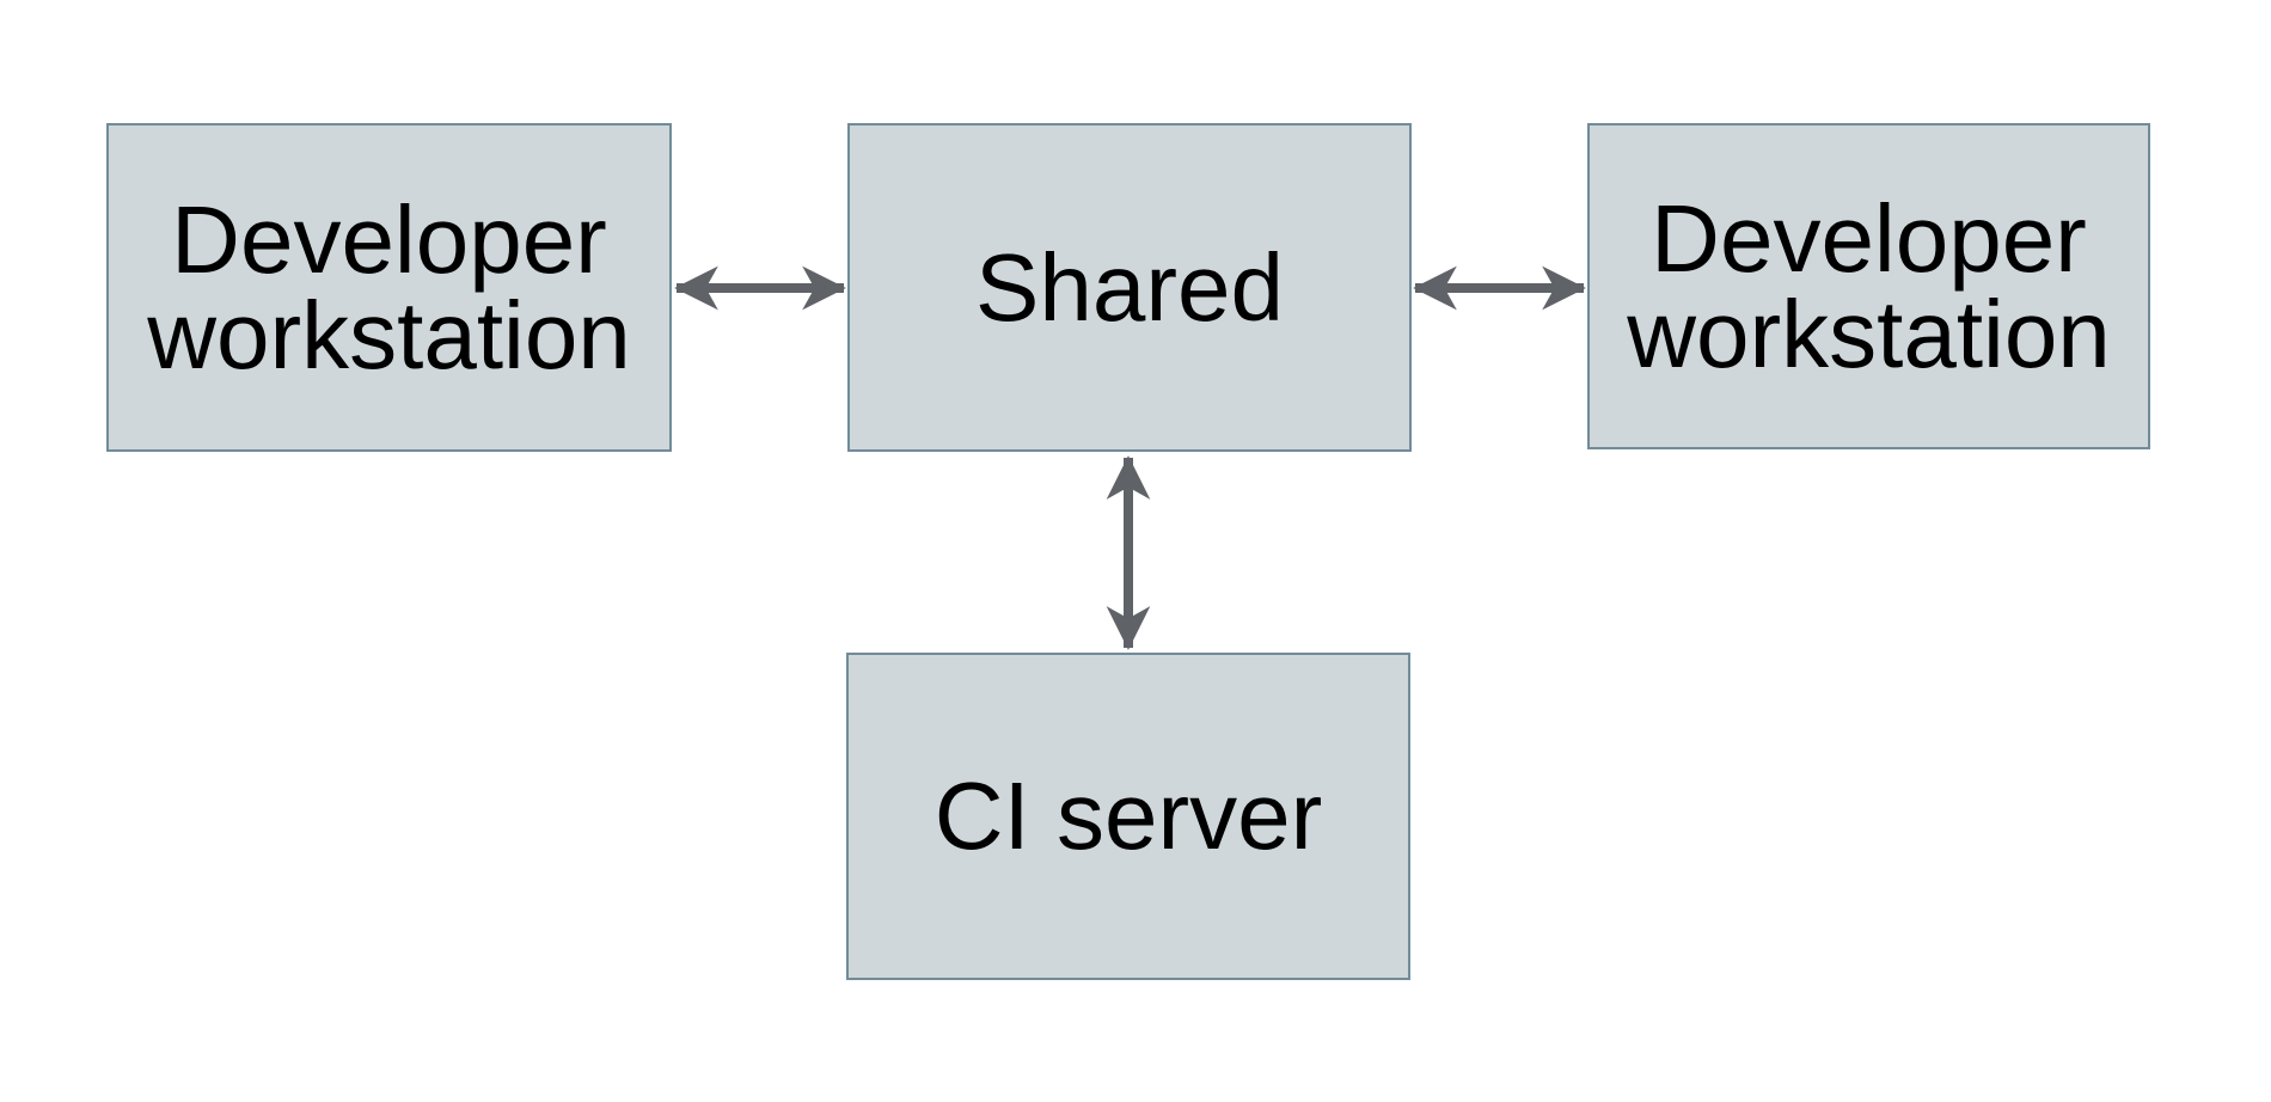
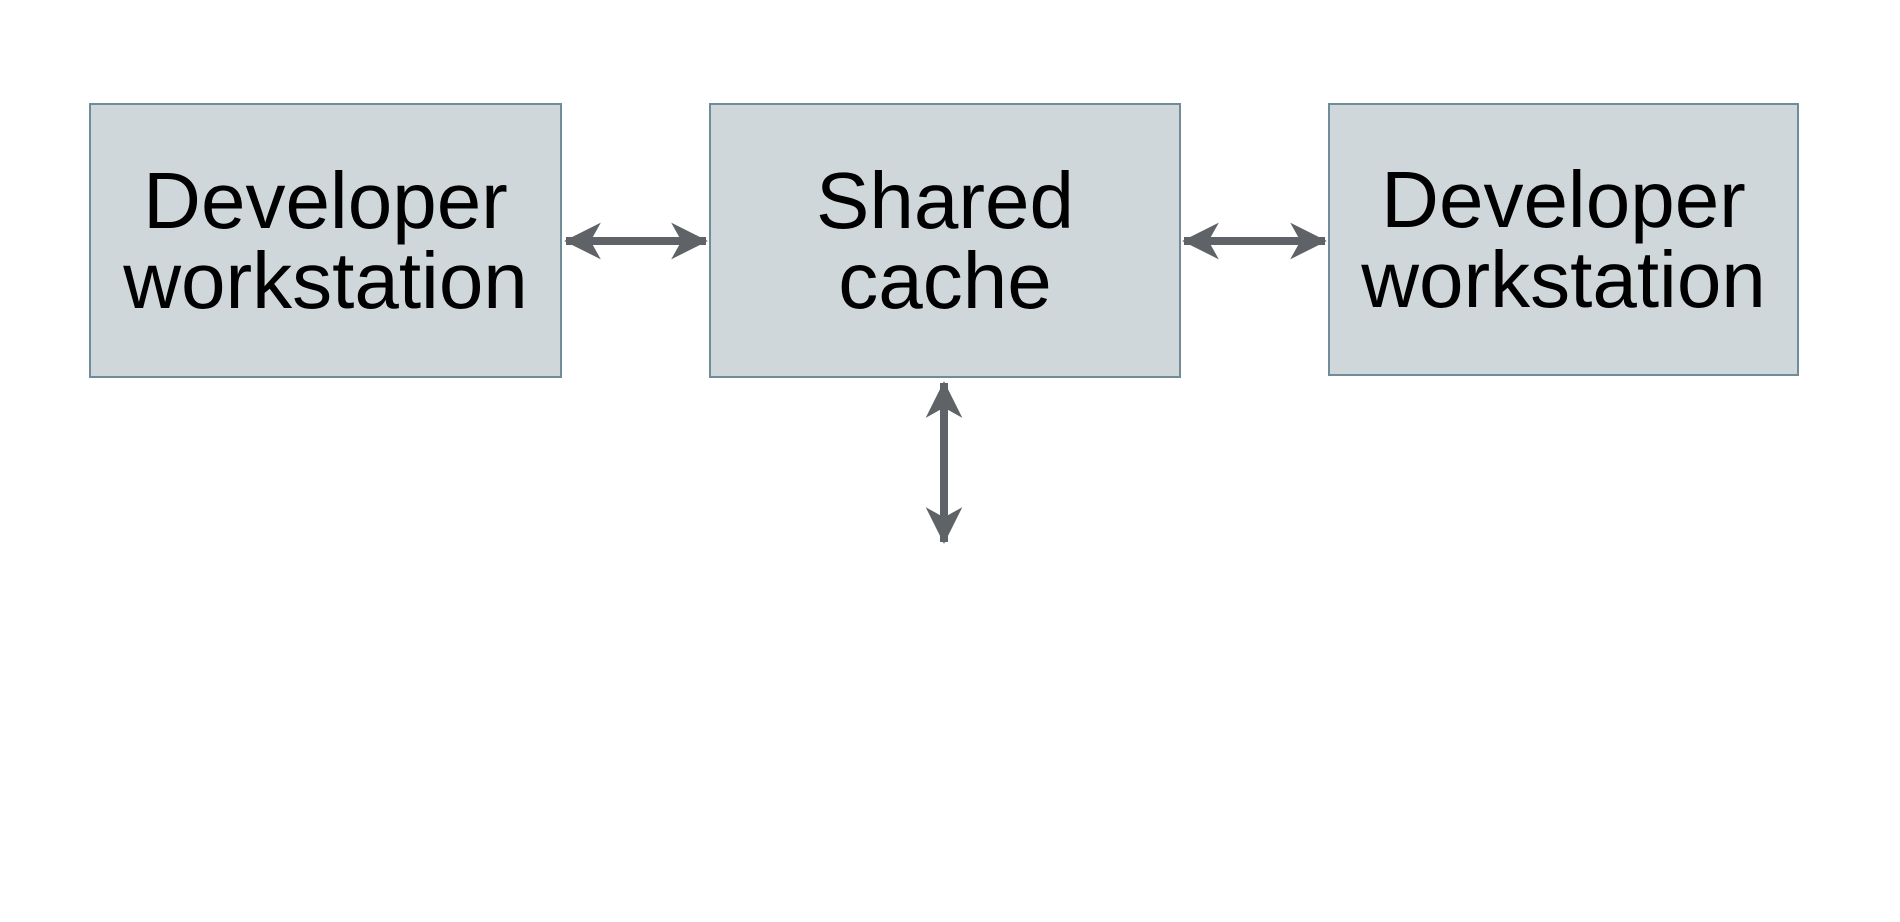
  Developer
  workstation
  Shared
+ cache
  Developer
  workstation
- CI server
